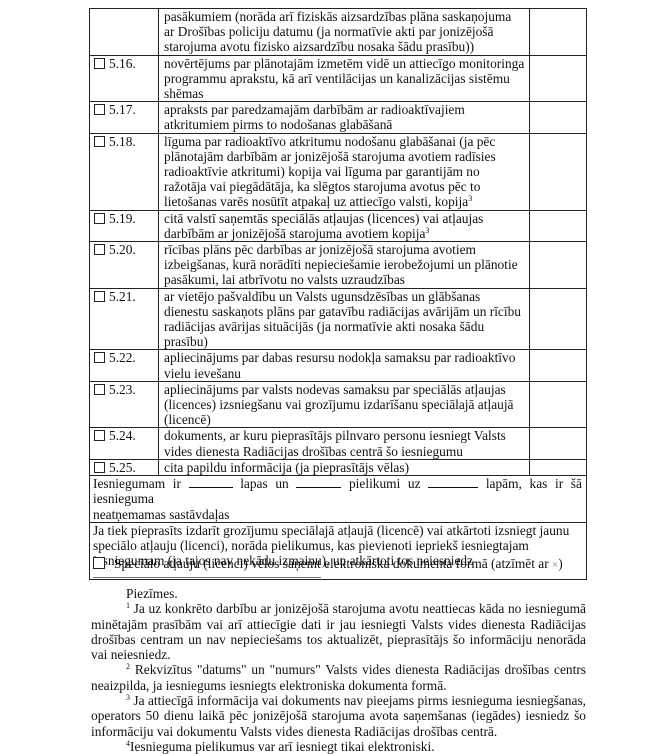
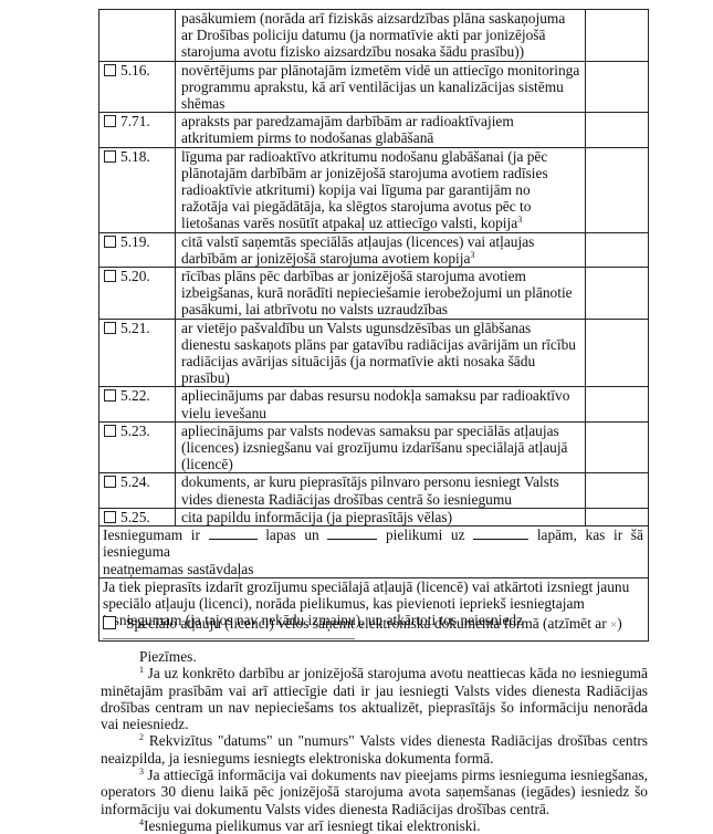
  	pasākumiem (norāda arī fiziskās aizsardzības plāna saskaņojuma ar Drošības policiju datumu (ja normatīvie akti par jonizējošā starojuma avotu fizisko aizsardzību nosaka šādu prasību))
  5.16.	novērtējums par plānotajām izmetēm vidē un attiecīgo monitoringa programmu aprakstu, kā arī ventilācijas un kanalizācijas sistēmu shēmas
- 5.17.	apraksts par paredzamajām darbībām ar radioaktīvajiem atkritumiem pirms to nodošanas glabāšanā
+ 7.71.	apraksts par paredzamajām darbībām ar radioaktīvajiem atkritumiem pirms to nodošanas glabāšanā
  5.18.	līguma par radioaktīvo atkritumu nodošanu glabāšanai (ja pēc plānotajām darbībām ar jonizējošā starojuma avotiem radīsies radioaktīvie atkritumi) kopija vai līguma par garantijām no ražotāja vai piegādātāja, ka slēgtos starojuma avotus pēc to lietošanas varēs nosūtīt atpakaļ uz attiecīgo valsti, kopija3
  5.19.	citā valstī saņemtās speciālās atļaujas (licences) vai atļaujas darbībām ar jonizējošā starojuma avotiem kopija3
  5.20.	rīcības plāns pēc darbības ar jonizējošā starojuma avotiem izbeigšanas, kurā norādīti nepieciešamie ierobežojumi un plānotie pasākumi, lai atbrīvotu no valsts uzraudzības
  5.21.	ar vietējo pašvaldību un Valsts ugunsdzēsības un glābšanas dienestu saskaņots plāns par gatavību radiācijas avārijām un rīcību radiācijas avārijas situācijās (ja normatīvie akti nosaka šādu prasību)
  5.22.	apliecinājums par dabas resursu nodokļa samaksu par radioaktīvo vielu ievešanu
  5.23.	apliecinājums par valsts nodevas samaksu par speciālās atļaujas (licences) izsniegšanu vai grozījumu izdarīšanu speciālajā atļaujā (licencē)
  5.24.	dokuments, ar kuru pieprasītājs pilnvaro personu iesniegt Valsts vides dienesta Radiācijas drošības centrā šo iesniegumu
  5.25.	cita papildu informācija (ja pieprasītājs vēlas)
  Iesniegumam ir lapas un pielikumi uz lapām, kas ir šā iesnieguma neatņemamas sastāvdaļas
  Ja tiek pieprasīts izdarīt grozījumu speciālajā atļaujā (licencē) vai atkārtoti izsniegt jaunu speciālo atļauju (licenci), norāda pielikumus, kas pievienoti iepriekš iesniegtajam sniegumam (ja tajos nav nekādu izmaiņu), un atkārtoti tos neiesniedz
  Speciālo atļauju (licenci) vēlos saņemt elektroniska dokumenta formā (atzīmēt ar ×)
  Piezīmes.
  1 Ja uz konkrēto darbību ar jonizējošā starojuma avotu neattiecas kāda no iesniegumā minētajām prasībām vai arī attiecīgie dati ir jau iesniegti Valsts vides dienesta Radiācijas drošības centram un nav nepieciešams tos aktualizēt, pieprasītājs šo informāciju nenorāda vai neiesniedz.
  2 Rekvizītus "datums" un "numurs" Valsts vides dienesta Radiācijas drošības centrs neaizpilda, ja iesniegums iesniegts elektroniska dokumenta formā.
- 3 Ja attiecīgā informācija vai dokuments nav pieejams pirms iesnieguma iesniegšanas, operators 50 dienu laikā pēc jonizējošā starojuma avota saņemšanas (iegādes) iesniedz šo informāciju vai dokumentu Valsts vides dienesta Radiācijas drošības centrā.
+ 3 Ja attiecīgā informācija vai dokuments nav pieejams pirms iesnieguma iesniegšanas, operators 30 dienu laikā pēc jonizējošā starojuma avota saņemšanas (iegādes) iesniedz šo informāciju vai dokumentu Valsts vides dienesta Radiācijas drošības centrā.
  4Iesnieguma pielikumus var arī iesniegt tikai elektroniski.
